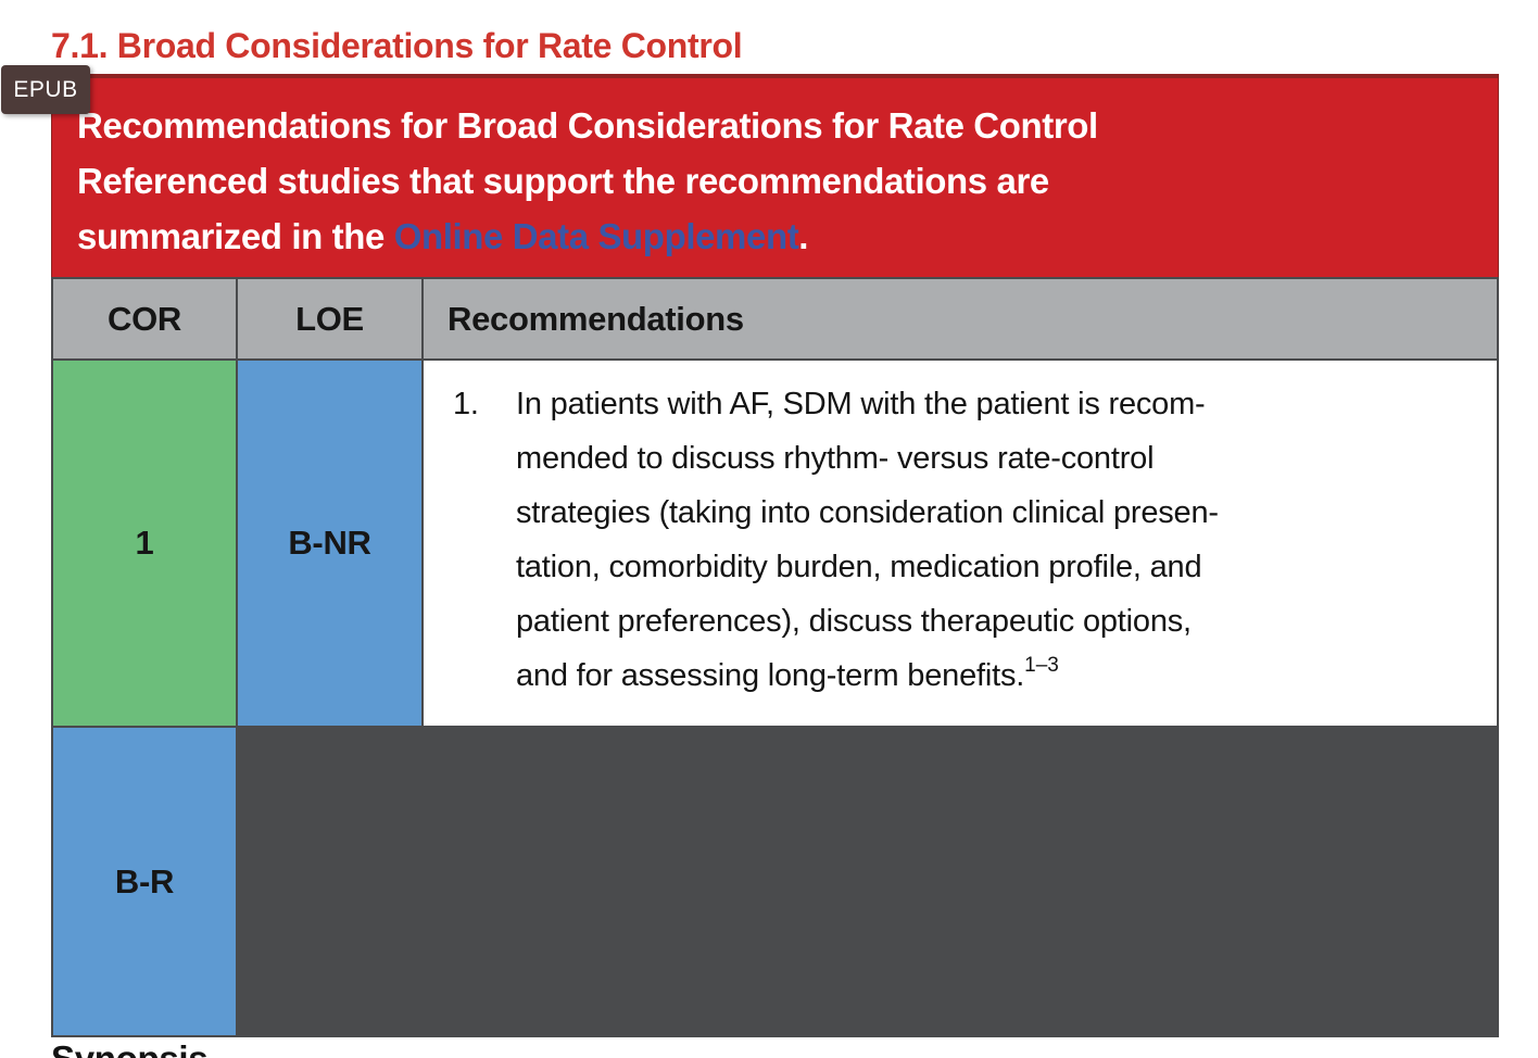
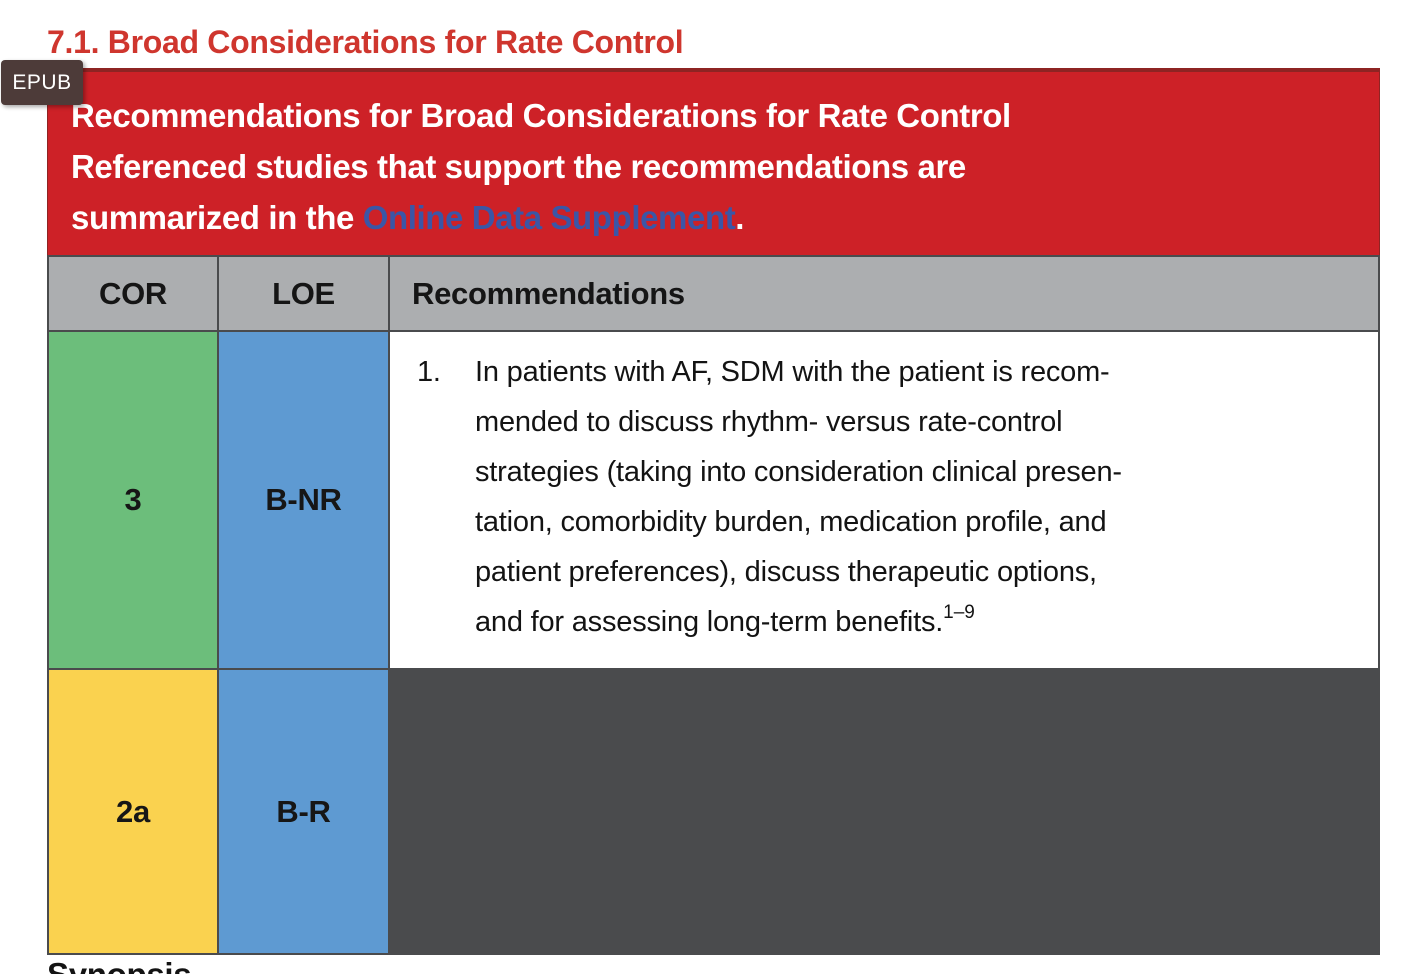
  7.1. Broad Considerations for Rate Control
  EPUB
  Recommendations for Broad Considerations for Rate Control
  Referenced studies that support the recommendations are
  summarized in the Online Data Supplement.
  COR
  LOE
  Recommendations
- 1
+ 3
  B-NR
  1.
  In patients with AF, SDM with the patient is recom-
  mended to discuss rhythm- versus rate-control
  strategies (taking into consideration clinical presen-
  tation, comorbidity burden, medication profile, and
  patient preferences), discuss therapeutic options,
- and for assessing long-term benefits.1–3
+ and for assessing long-term benefits.1–9
+ 2a
  B-R
